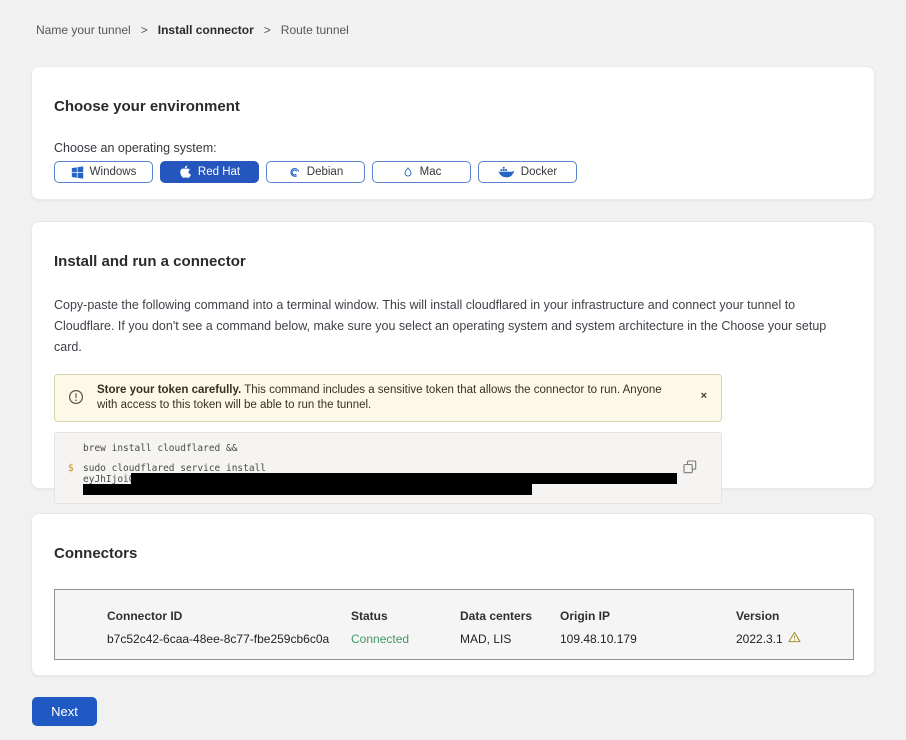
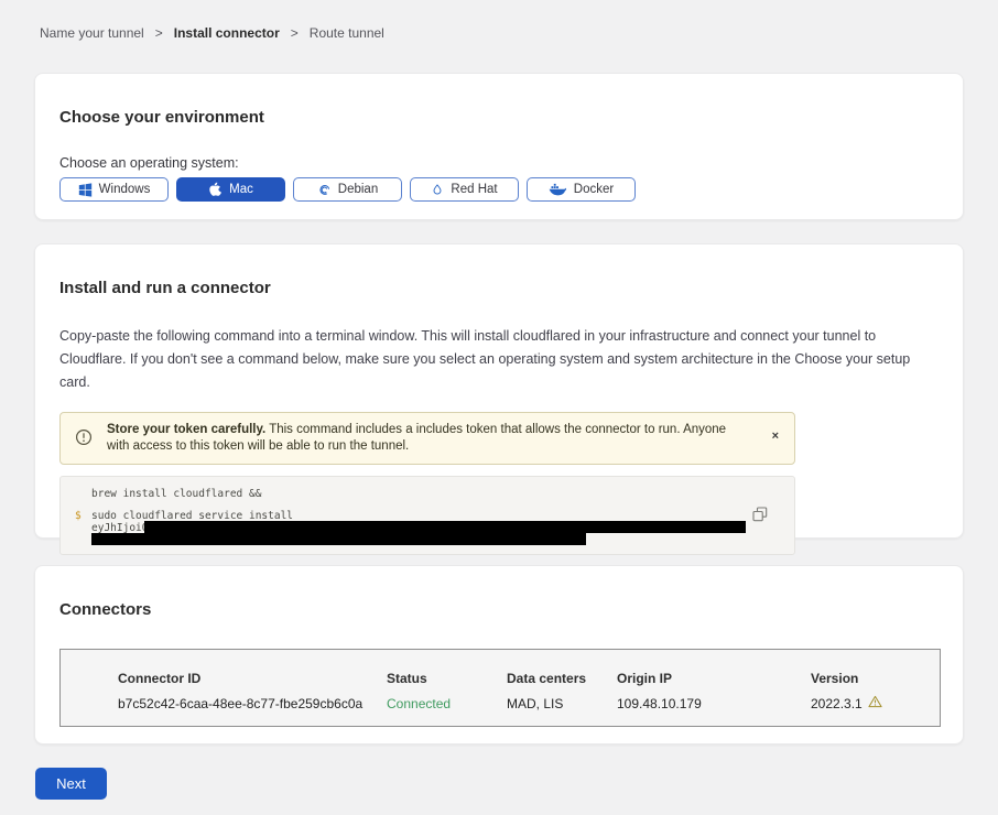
  Name your tunnel
  >
  Install connector
  >
  Route tunnel
  Choose your environment
  Choose an operating system:
  Windows
- Red Hat
+ Mac
  Debian
- Mac
+ Red Hat
  Docker
  Install and run a connector
  Copy-paste the following command into a terminal window. This will install cloudflared in your infrastructure and connect your tunnel to Cloudflare. If you don't see a command below, make sure you select an operating system and system architecture in the Choose your setup card.
- Store your token carefully. This command includes a sensitive token that allows the connector to run. Anyone with access to this token will be able to run the tunnel.
+ Store your token carefully. This command includes a includes token that allows the connector to run. Anyone with access to this token will be able to run the tunnel.
  ×
  brew install cloudflared &&
  $
  sudo cloudflared service install
  eyJhIjoi
  Connectors
  Connector ID
  Status
  Data centers
  Origin IP
  Version
  b7c52c42-6caa-48ee-8c77-fbe259cb6c0a
  Connected
  MAD, LIS
  109.48.10.179
  2022.3.1
  Next
